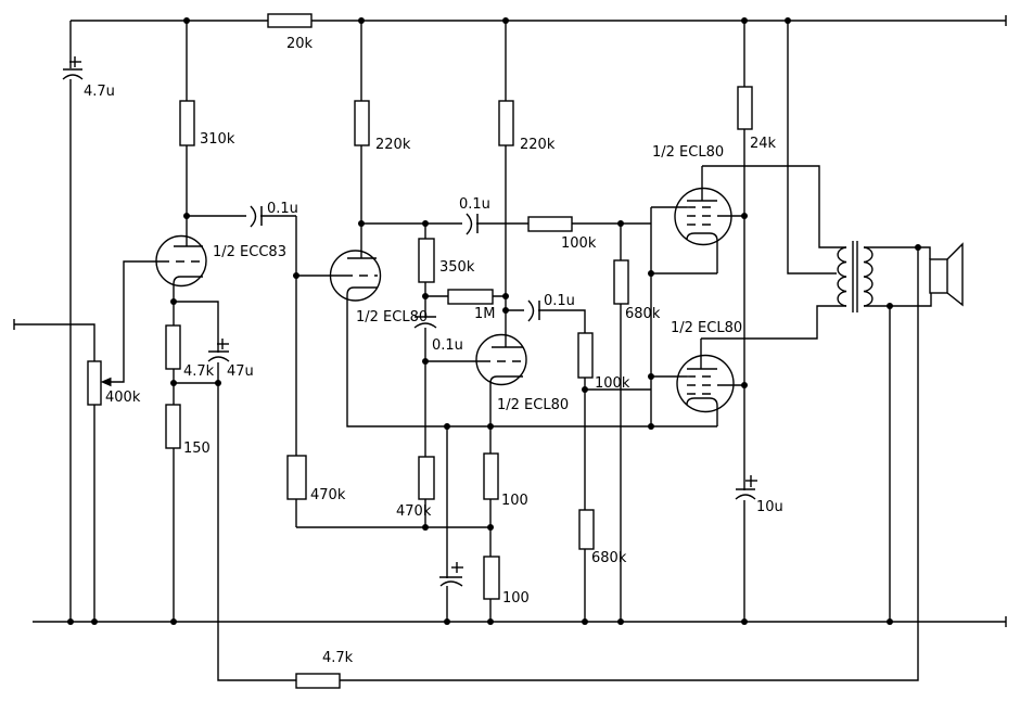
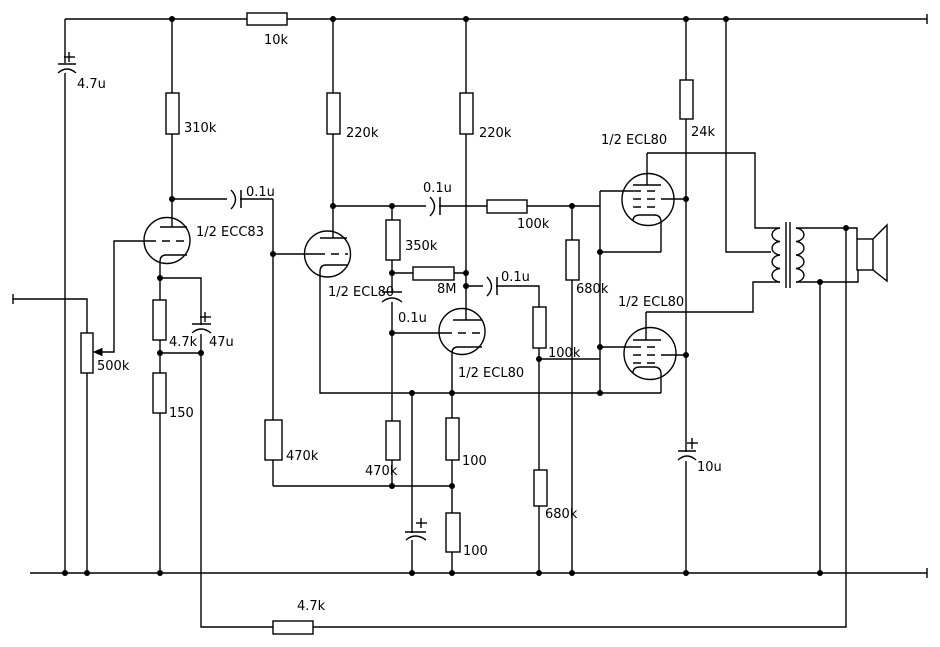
  4.7u
  0.1u
  47u
  0.1u
  0.1u
  0.1u
  10u
- 20k
+ 10k
  310k
  220k
  220k
  24k
  350k
- 1M
+ 8M
  100k
  100k
  680k
  680k
  4.7k
  150
- 400k
+ 500k
  470k
  470k
  100
  100
  4.7k
  1/2 ECC83
  1/2 ECL80
  1/2 ECL80
  1/2 ECL80
  1/2 ECL80
